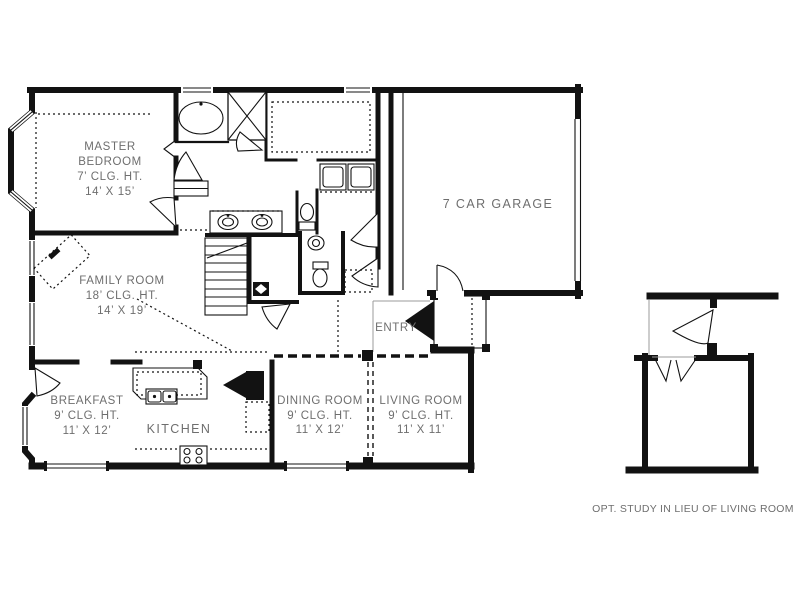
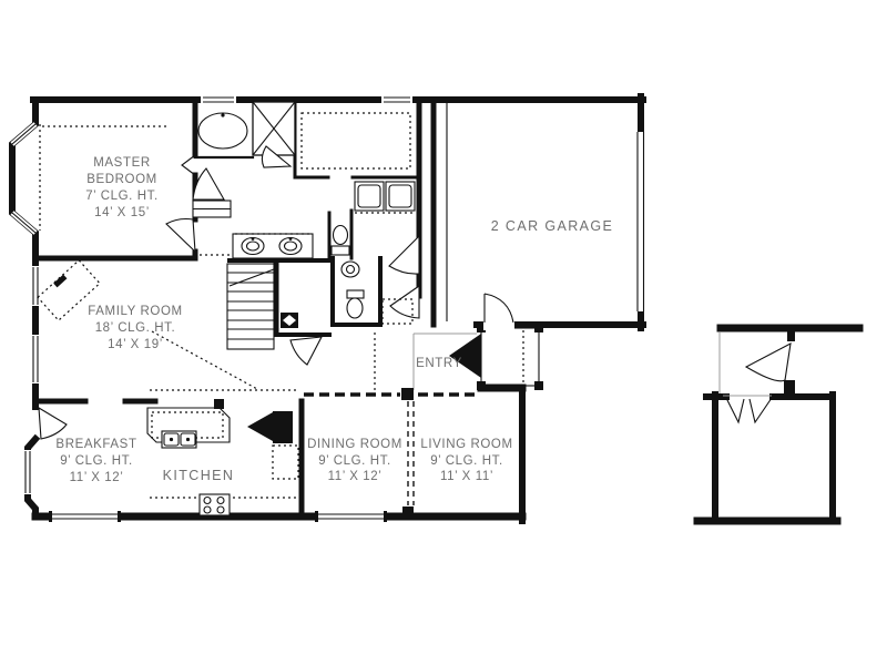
  MASTER
  BEDROOM
  7’ CLG. HT.
  14’ X 15’
  FAMILY ROOM
  18’ CLG. HT.
  14’ X 19’
  BREAKFAST
  9’ CLG. HT.
  11’ X 12’
  KITCHEN
  DINING ROOM
  9’ CLG. HT.
  11’ X 12’
  LIVING ROOM
  9’ CLG. HT.
  11’ X 11’
- 7 CAR GARAGE
+ 2 CAR GARAGE
  ENTRY
- OPT. STUDY IN LIEU OF LIVING ROOM
